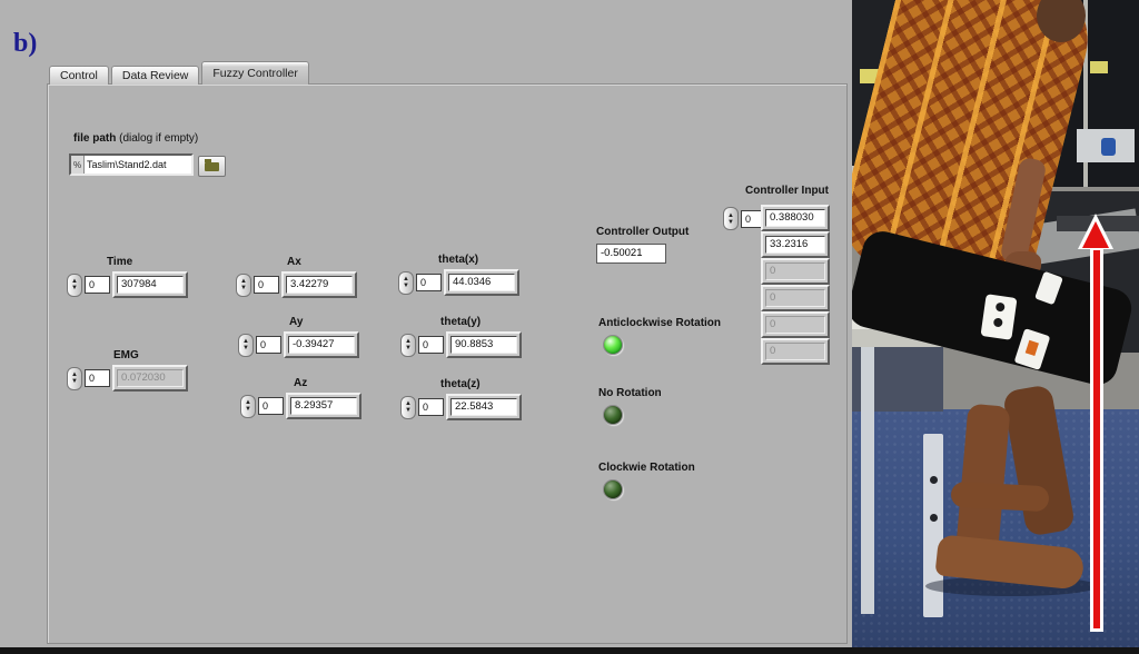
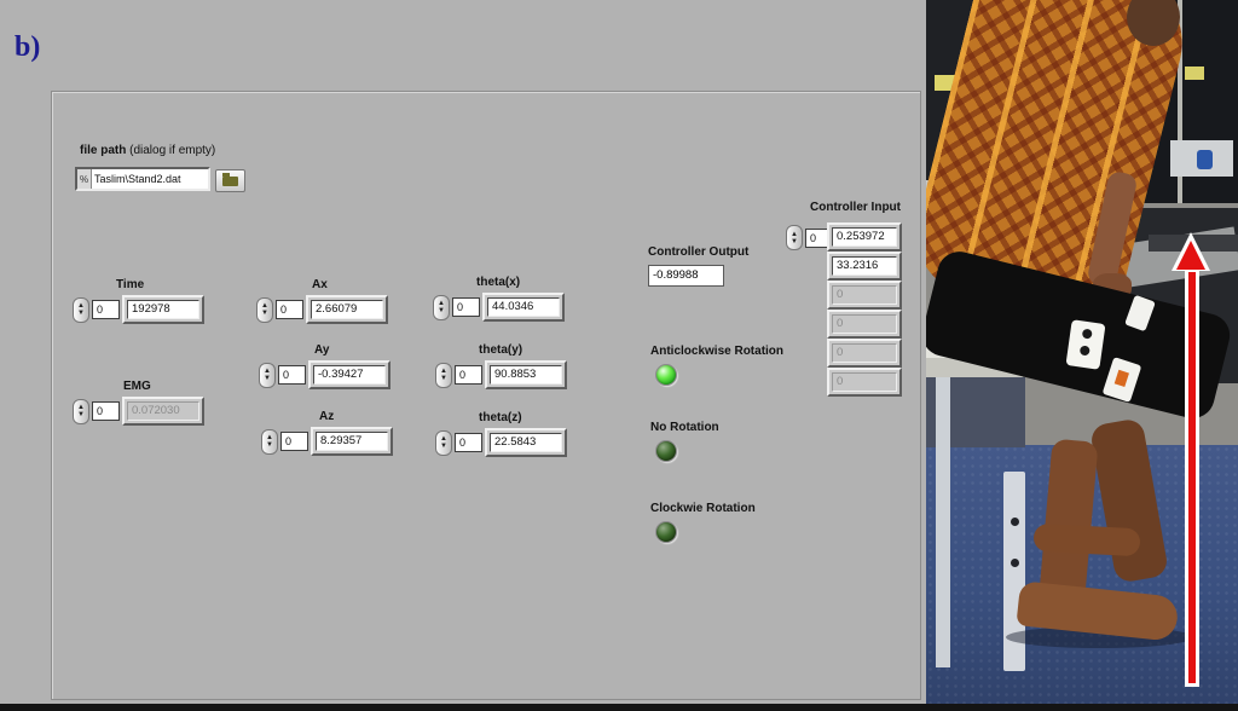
  b)
- Control
- Data Review
- Fuzzy Controller
  file path (dialog if empty)
  %
  Taslim\Stand2.dat
  Time
  0
- 307984
+ 192978
  EMG
  0
  0.072030
  Ax
  0
- 3.42279
+ 2.66079
  Ay
  0
  -0.39427
  Az
  0
  8.29357
  theta(x)
  0
  44.0346
  theta(y)
  0
  90.8853
  theta(z)
  0
  22.5843
  Controller Output
- -0.50021
+ -0.89988
  Anticlockwise Rotation
  No Rotation
  Clockwie Rotation
  Controller Input
  0
- 0.388030
+ 0.253972
  33.2316
  0
  0
  0
  0
